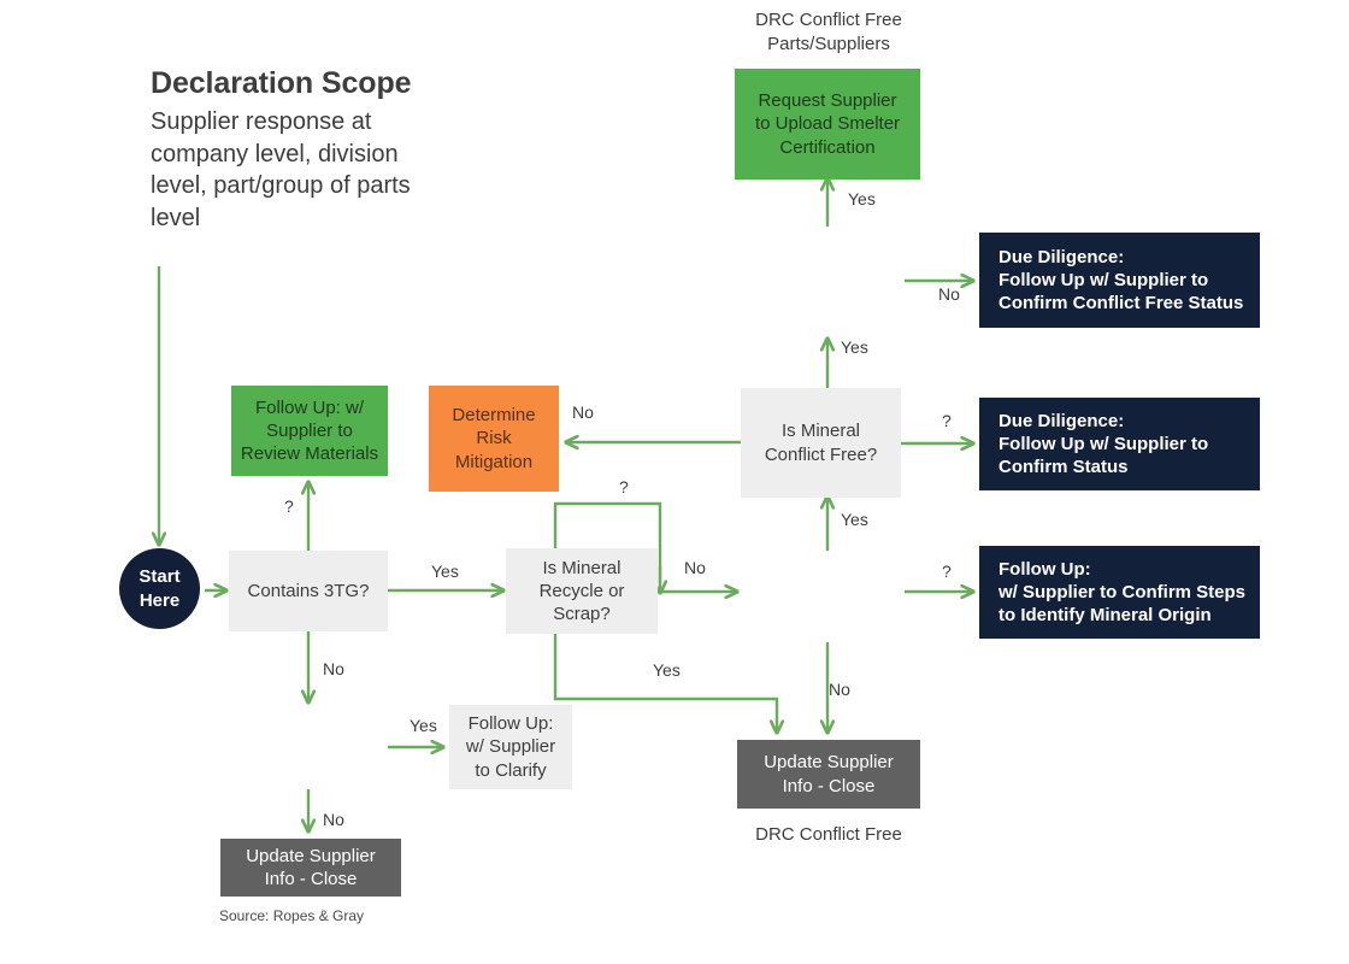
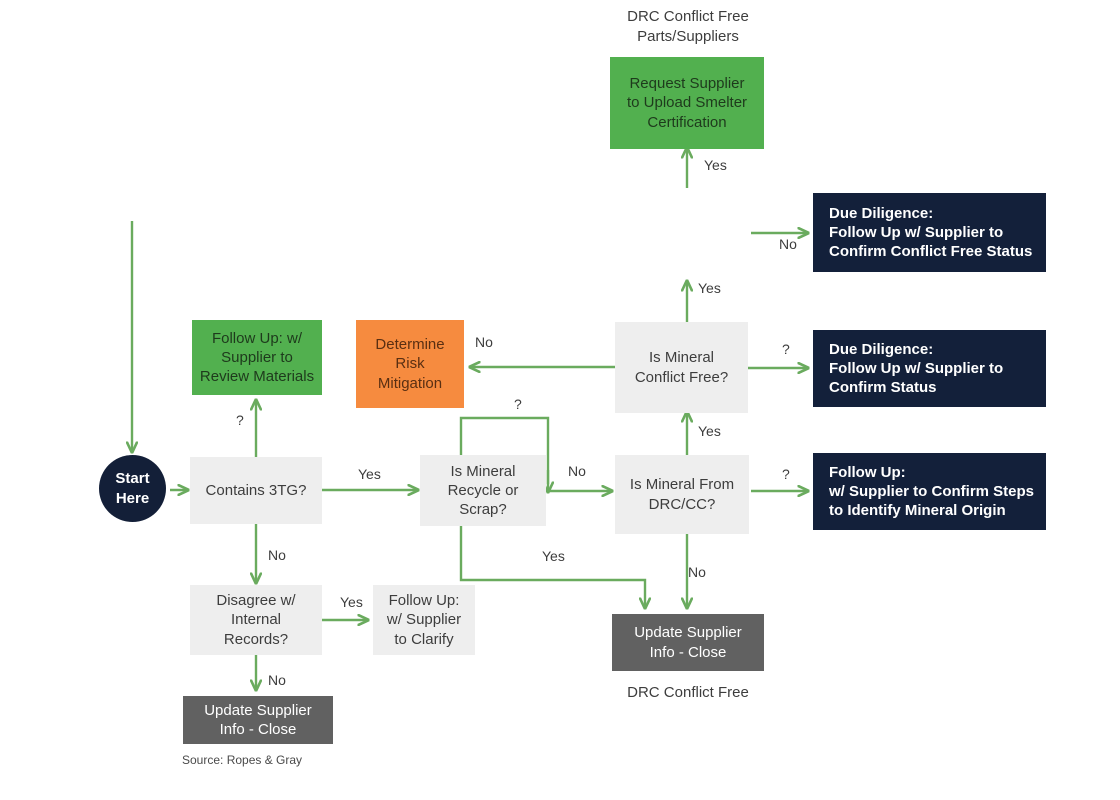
- Declaration Scope
- Supplier response at
- company level, division
- level, part/group of parts
- level
  DRC Conflict Free
  Parts/Suppliers
  DRC Conflict Free
  Start
  Here
  Contains 3TG?
  Follow Up: w/
  Supplier to
  Review Materials
  Determine
  Risk
  Mitigation
  Is Mineral
  Recycle or
  Scrap?
  Is Mineral
  Conflict Free?
+ Is Mineral From
+ DRC/CC?
  Request Supplier
  to Upload Smelter
  Certification
  Due Diligence:
  Follow Up w/ Supplier to
  Confirm Conflict Free Status
  Due Diligence:
  Follow Up w/ Supplier to
  Confirm Status
  Follow Up:
  w/ Supplier to Confirm Steps
  to Identify Mineral Origin
+ Disagree w/
+ Internal
+ Records?
  Follow Up:
  w/ Supplier
  to Clarify
  Update Supplier
  Info - Close
  Update Supplier
  Info - Close
  Yes
  ?
  No
  ?
  No
  Yes
  Yes
  No
  ?
  No
  ?
  Yes
  Yes
  No
  Yes
  No
  Source: Ropes & Gray
